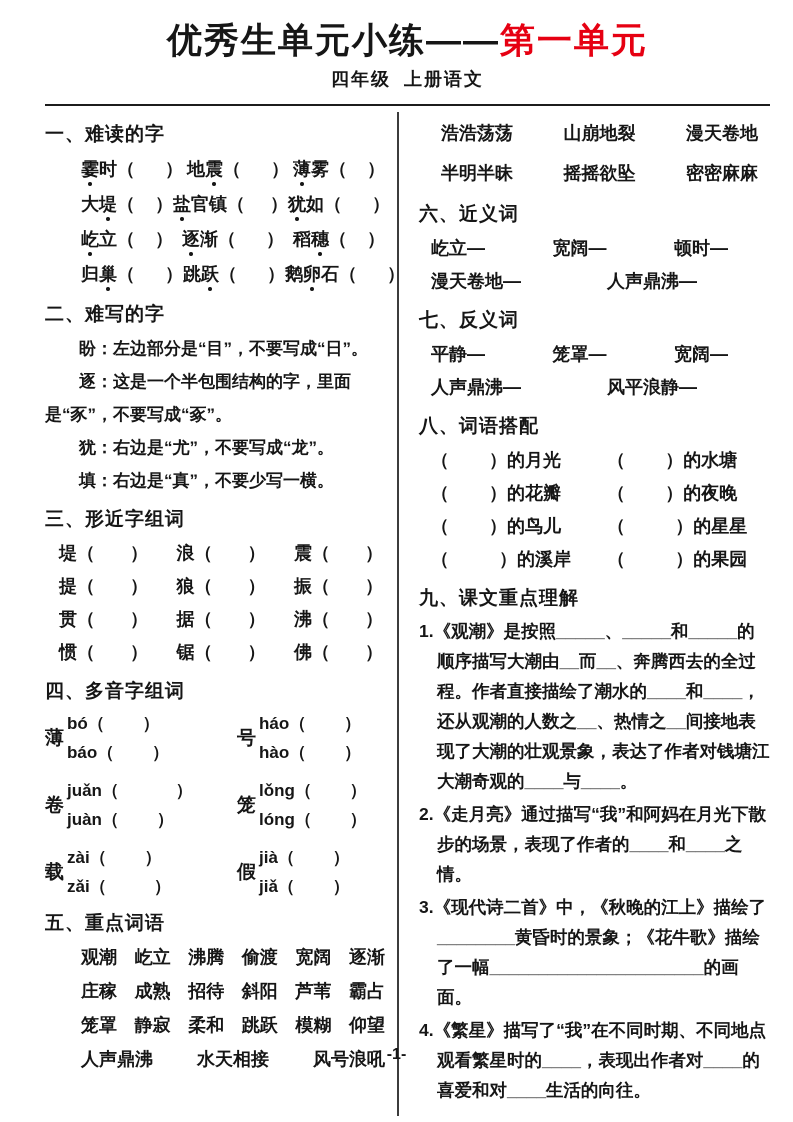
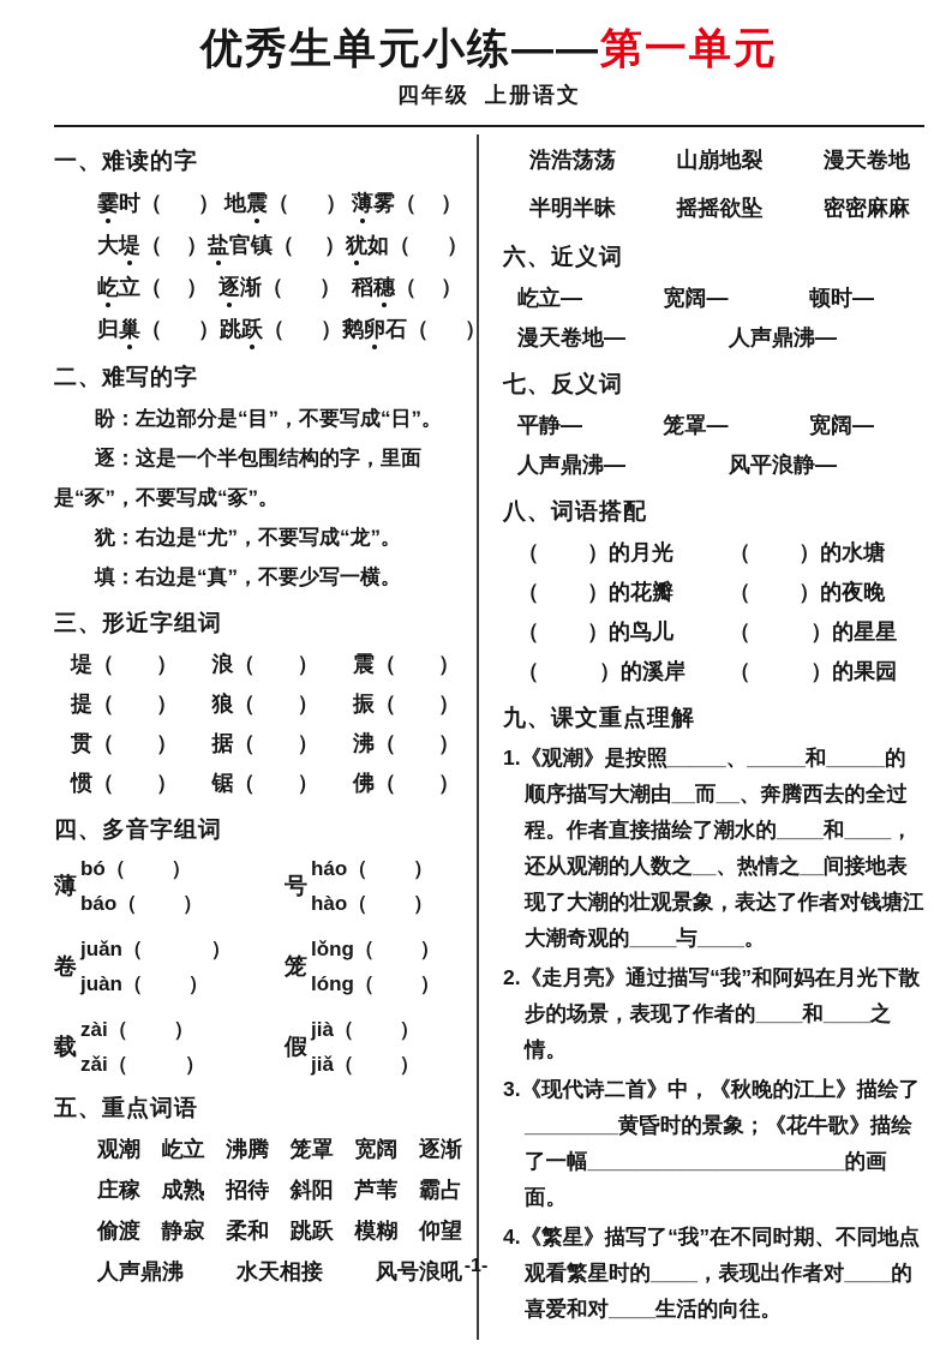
  优秀生单元小练——第一单元
  四年级 上册语文
  一、难读的字
  霎时（ ）
  地震（ ）
  薄雾（ ）
  大堤（ ）
  盐官镇（ ）
  犹如（ ）
  屹立（ ）
  逐渐（ ）
  稻穗（ ）
  归巢（ ）
  跳跃（ ）
  鹅卵石（ ）
  二、难写的字
  盼：左边部分是“目”，不要写成“日”。
  逐：这是一个半包围结构的字，里面是“豕”，不要写成“豖”。
  犹：右边是“尤”，不要写成“龙”。
  填：右边是“真”，不要少写一横。
  三、形近字组词
  堤（ ）
  浪（ ）
  震（ ）
  提（ ）
  狼（ ）
  振（ ）
  贯（ ）
  据（ ）
  沸（ ）
  惯（ ）
  锯（ ）
  佛（ ）
  四、多音字组词
  薄
  bó（ ）
  báo（ ）
  号
  háo（ ）
  hào（ ）
  卷
  juǎn（ ）
  juàn（ ）
  笼
  lǒng（ ）
  lóng（ ）
  载
  zài（ ）
  zǎi（ ）
  假
  jià（ ）
  jiǎ（ ）
  五、重点词语
  观潮
  屹立
  沸腾
- 偷渡
+ 笼罩
  宽阔
  逐渐
  庄稼
  成熟
  招待
  斜阳
  芦苇
  霸占
- 笼罩
+ 偷渡
  静寂
  柔和
  跳跃
  模糊
  仰望
  人声鼎沸
  水天相接
  风号浪吼
  浩浩荡荡
  山崩地裂
  漫天卷地
  半明半昧
  摇摇欲坠
  密密麻麻
  六、近义词
  屹立—
  宽阔—
  顿时—
  漫天卷地—
  人声鼎沸—
  七、反义词
  平静—
  笼罩—
  宽阔—
  人声鼎沸—
  风平浪静—
  八、词语搭配
  （ ）的月光
  （ ）的水塘
  （ ）的花瓣
  （ ）的夜晚
  （ ）的鸟儿
  （ ）的星星
  （ ）的溪岸
  （ ）的果园
  九、课文重点理解
  1.《观潮》是按照_____、_____和_____的顺序描写大潮由__而__、奔腾西去的全过程。作者直接描绘了潮水的____和____，还从观潮的人数之__、热情之__间接地表现了大潮的壮观景象，表达了作者对钱塘江大潮奇观的____与____。
  2.《走月亮》通过描写“我”和阿妈在月光下散步的场景，表现了作者的____和____之情。
  3.《现代诗二首》中，《秋晚的江上》描绘了________黄昏时的景象；《花牛歌》描绘了一幅______________________的画面。
  4.《繁星》描写了“我”在不同时期、不同地点观看繁星时的____，表现出作者对____的喜爱和对____生活的向往。
  -1-
